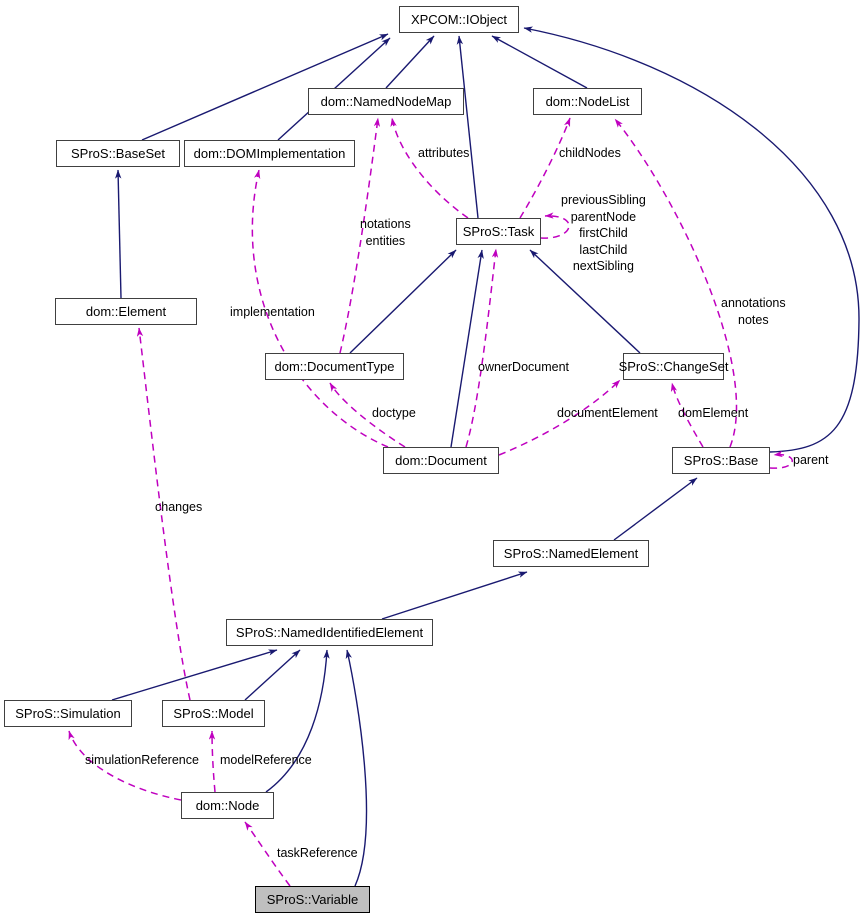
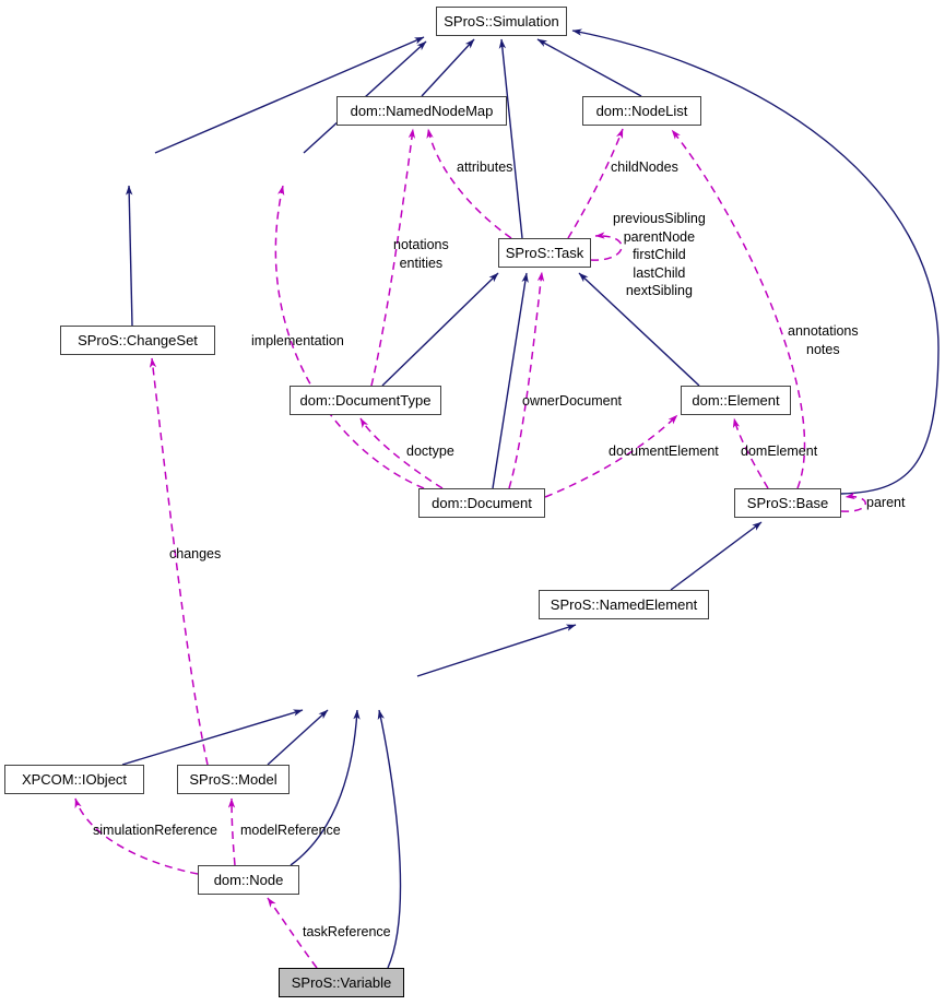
- XPCOM::IObject
+ SProS::Simulation
  dom::NamedNodeMap
  dom::NodeList
- SProS::BaseSet
- dom::DOMImplementation
  SProS::Task
- dom::Element
+ SProS::ChangeSet
  dom::DocumentType
- SProS::ChangeSet
+ dom::Element
  dom::Document
  SProS::Base
  SProS::NamedElement
- SProS::NamedIdentifiedElement
- SProS::Simulation
+ XPCOM::IObject
  SProS::Model
  dom::Node
  SProS::Variable
  attributes
  childNodes
  notations
  entities
  previousSibling
  parentNode
  firstChild
  lastChild
  nextSibling
  annotations
  notes
  implementation
  ownerDocument
  doctype
  documentElement
  domElement
  parent
  changes
  simulationReference
  modelReference
  taskReference
